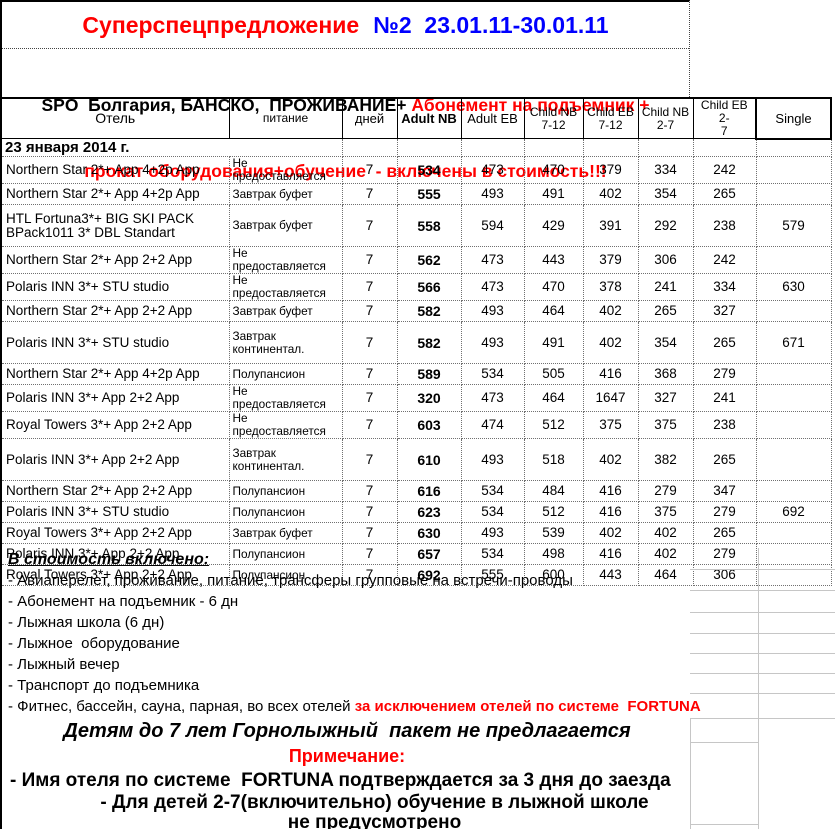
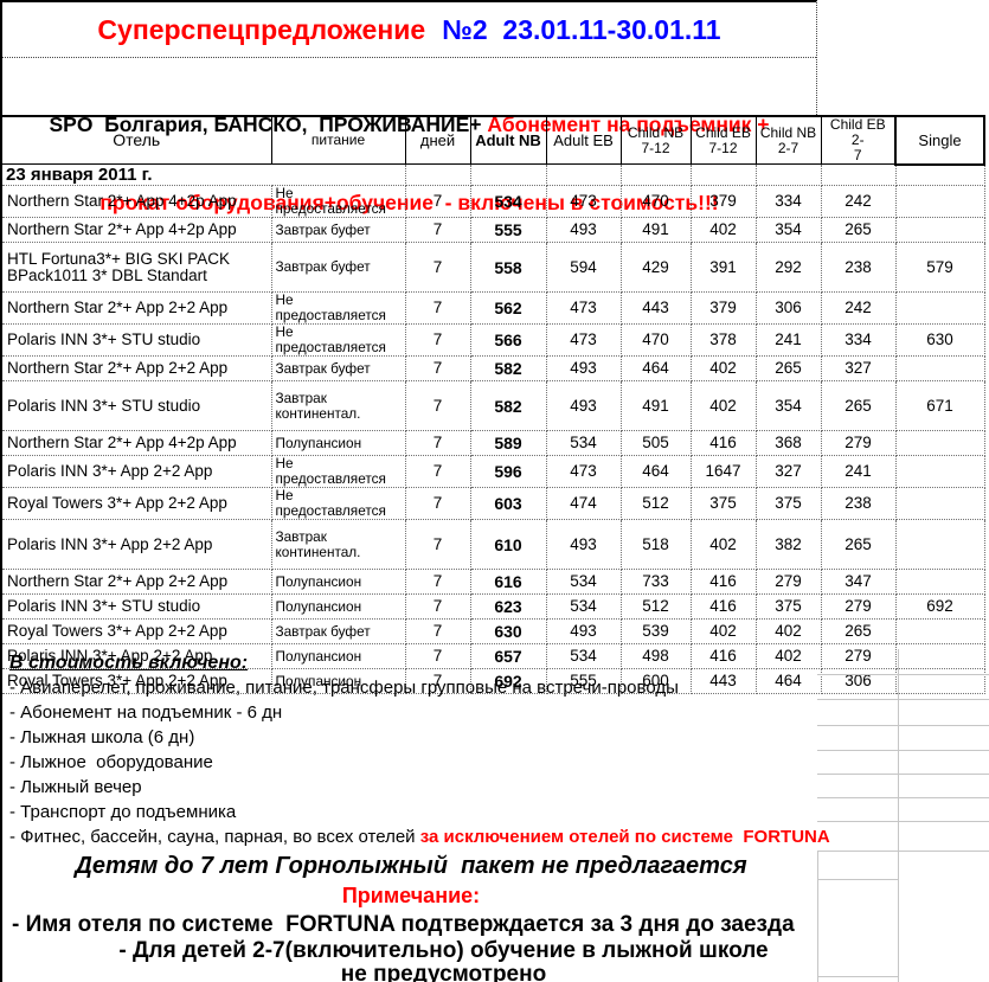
  Суперспецпредложение
  №2 23.01.11-30.01.11
  SPO Болгария, БАНСКО, ПРОЖИВАНИЕ+ Абонемент на подъемник +
  прокат оборудования+обучение - включены в стоимость!!!
  Отель	питание	дней	Adult NB	Adult EB	Child NB 7-12	Child EB 7-12	Child NB 2-7	Child EB 2- 7	Single
- 23 января 2014 г.
+ 23 января 2011 г.
  Northern Star 2*+ App 4+2p App	Не предоставляется	7	534	473	470	379	334	242
  Northern Star 2*+ App 4+2p App	Завтрак буфет	7	555	493	491	402	354	265
  HTL Fortuna3*+ BIG SKI PACK BPack1011 3* DBL Standart	Завтрак буфет	7	558	594	429	391	292	238	579
  Northern Star 2*+ App 2+2 App	Не предоставляется	7	562	473	443	379	306	242
  Polaris INN 3*+ STU studio	Не предоставляется	7	566	473	470	378	241	334	630
  Northern Star 2*+ App 2+2 App	Завтрак буфет	7	582	493	464	402	265	327
  Polaris INN 3*+ STU studio	Завтрак континентал.	7	582	493	491	402	354	265	671
  Northern Star 2*+ App 4+2p App	Полупансион	7	589	534	505	416	368	279
- Polaris INN 3*+ App 2+2 App	Не предоставляется	7	320	473	464	1647	327	241
+ Polaris INN 3*+ App 2+2 App	Не предоставляется	7	596	473	464	1647	327	241
  Royal Towers 3*+ App 2+2 App	Не предоставляется	7	603	474	512	375	375	238
  Polaris INN 3*+ App 2+2 App	Завтрак континентал.	7	610	493	518	402	382	265
- Northern Star 2*+ App 2+2 App	Полупансион	7	616	534	484	416	279	347
+ Northern Star 2*+ App 2+2 App	Полупансион	7	616	534	733	416	279	347
  Polaris INN 3*+ STU studio	Полупансион	7	623	534	512	416	375	279	692
  Royal Towers 3*+ App 2+2 App	Завтрак буфет	7	630	493	539	402	402	265
  Polaris INN 3*+ App 2+2 App	Полупансион	7	657	534	498	416	402	279
  Royal Towers 3*+ App 2+2 App	Полупансион	7	692	555	600	443	464	306
  В стоимость включено:
  - Авиаперелет, проживание, питание, трансферы групповые на встречи-проводы
  - Абонемент на подъемник - 6 дн
  - Лыжная школа (6 дн)
  - Лыжное оборудование
  - Лыжный вечер
  - Транспорт до подъемника
  - Фитнес, бассейн, сауна, парная, во всех отелей за исключением отелей по системе FORTUNA
  Детям до 7 лет Горнолыжный пакет не предлагается
  Примечание:
  - Имя отеля по системе FORTUNA подтверждается за 3 дня до заезда
  - Для детей 2-7(включительно) обучение в лыжной школе не предусмотрено
